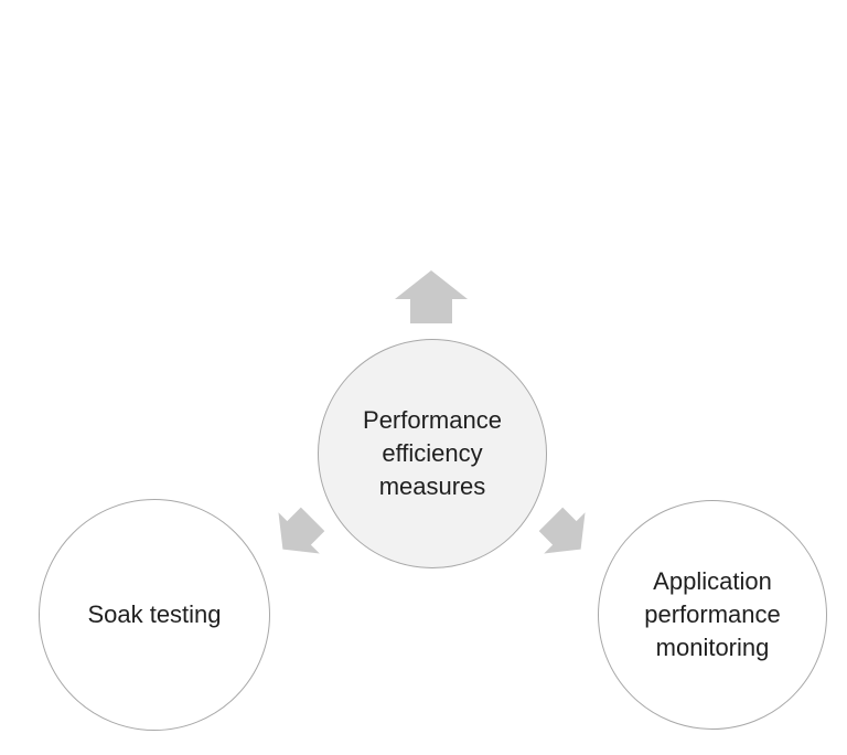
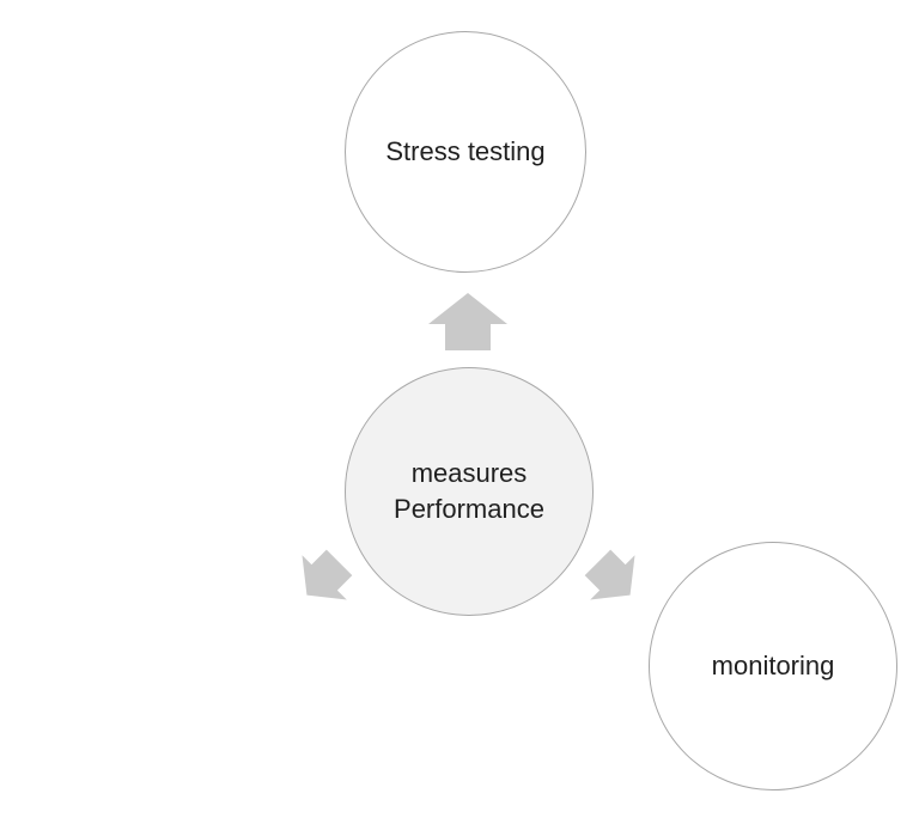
+ Stress testing
- Performance
+ measures
- efficiency
- measures
+ Performance
- Soak testing
- Application
- performance
  monitoring
